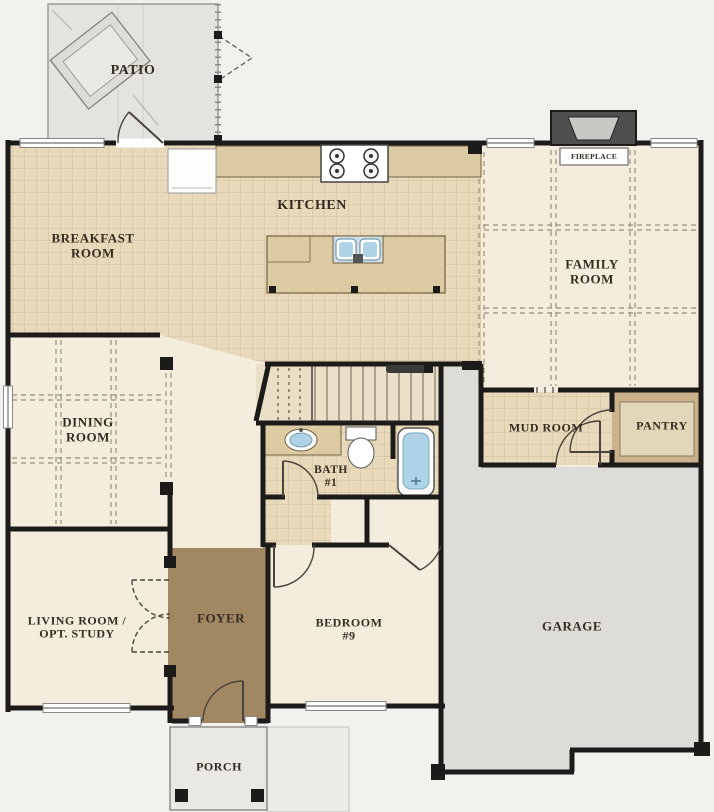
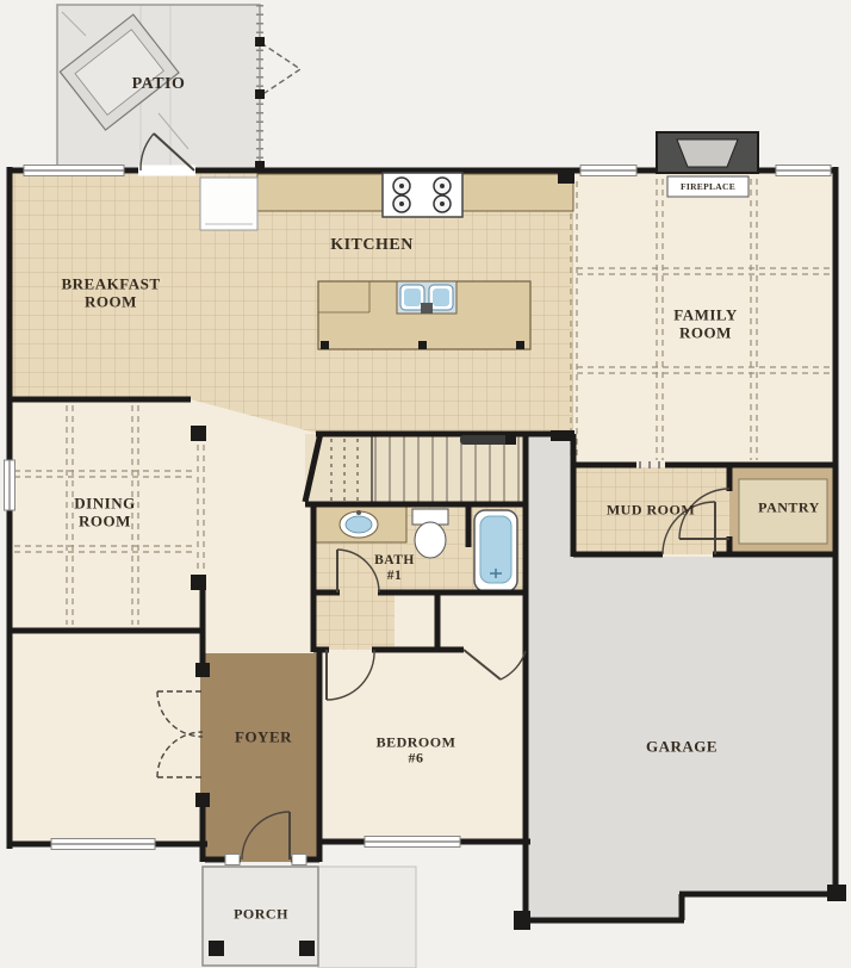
  PATIO
  BREAKFAST
  ROOM
  KITCHEN
  FAMILY
  ROOM
  FIREPLACE
  DINING
  ROOM
  MUD ROOM
  PANTRY
  BATH
  #1
- LIVING ROOM /
- OPT. STUDY
  FOYER
  BEDROOM
- #9
+ #6
  GARAGE
  PORCH
